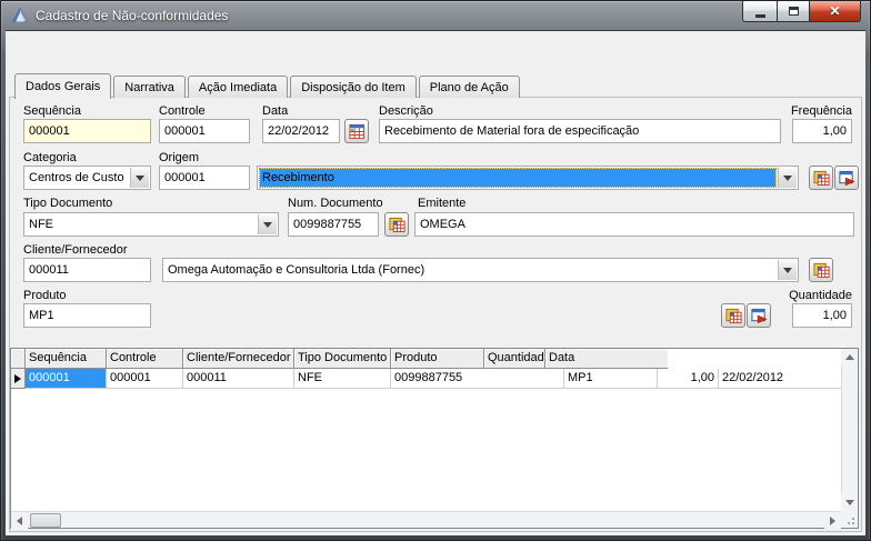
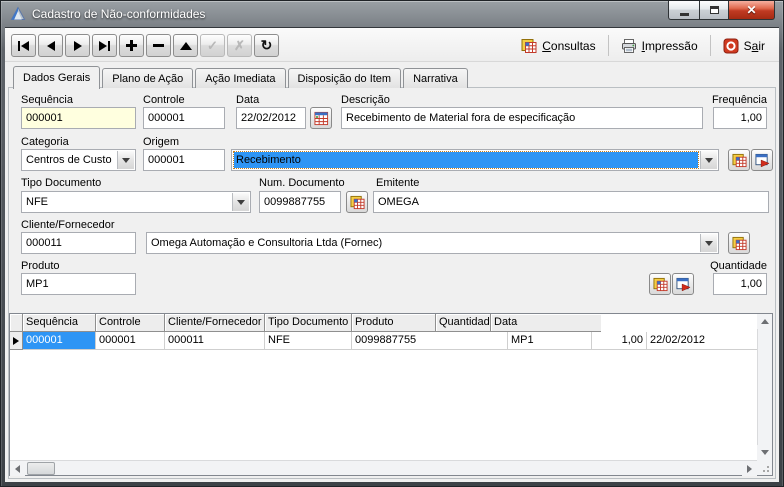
  Cadastro de Não-conformidades
  ✕
+ ✓
+ ✗
+ ↻
+ Consultas
+ Impressão
+ Sair
  Dados Gerais
- Narrativa
+ Plano de Ação
  Ação Imediata
  Disposição do Item
- Plano de Ação
+ Narrativa
  Sequência
  000001
  Controle
  000001
  Data
  22/02/2012
  Descrição
  Recebimento de Material fora de especificação
  Frequência
  1,00
  Categoria
  Centros de Custo
  Origem
  000001
  Recebimento
  Tipo Documento
  NFE
  Num. Documento
  0099887755
  Emitente
  OMEGA
  Cliente/Fornecedor
  000011
  Omega Automação e Consultoria Ltda (Fornec)
  Produto
  MP1
  Quantidade
  1,00
  Sequência
  Controle
  Cliente/Fornecedor
  Tipo Documento
  Produto
  Quantidad
  Data
  000001
  000001
  000011
  NFE
  0099887755
  MP1
  1,00
  22/02/2012
